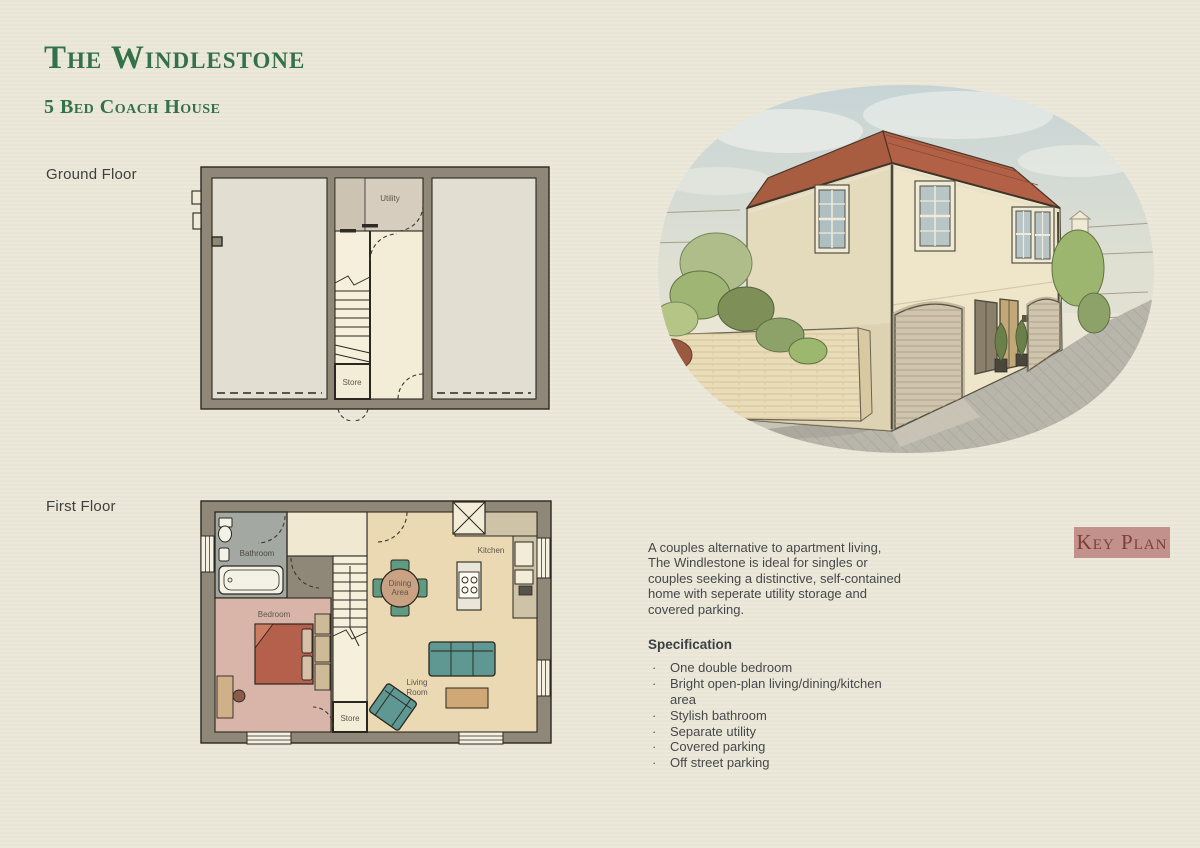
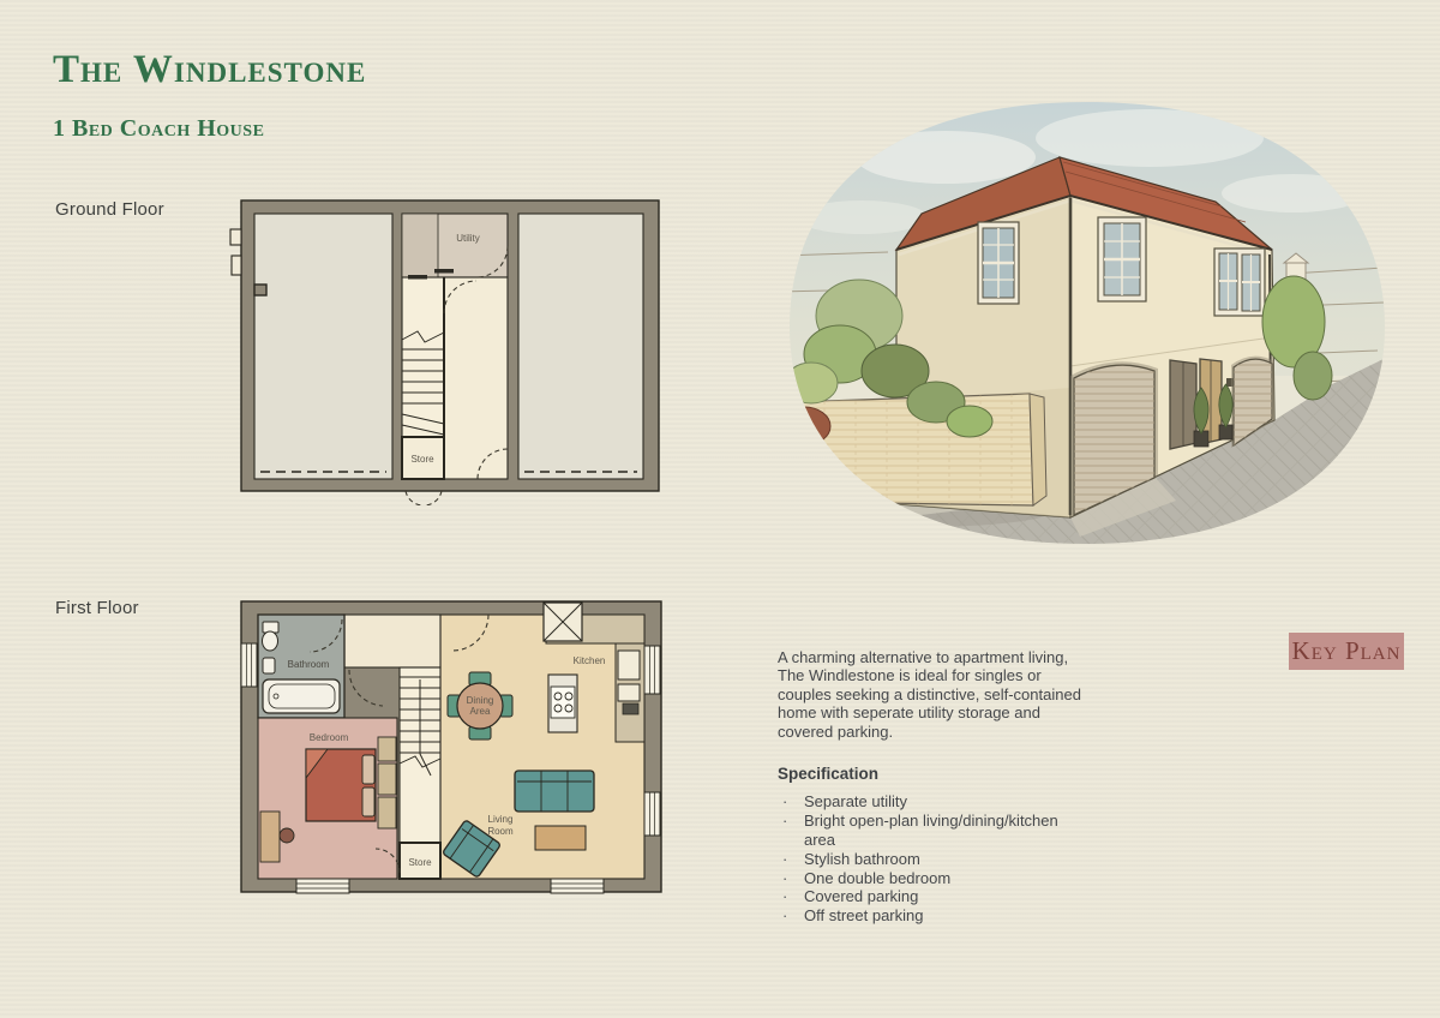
  The Windlestone
- 5 Bed Coach House
+ 1 Bed Coach House
  Ground Floor
  First Floor
  Utility
  Store
  Bathroom
  Bedroom
  Kitchen
  Dining
  Area
  Living
  Room
  Store
- A couples alternative to apartment living, The Windlestone is ideal for singles or couples seeking a distinctive, self-contained home with seperate utility storage and covered parking.
+ A charming alternative to apartment living, The Windlestone is ideal for singles or couples seeking a distinctive, self-contained home with seperate utility storage and covered parking.
  Specification
- One double bedroom
+ Separate utility
  Bright open-plan living/dining/kitchen area
  Stylish bathroom
- Separate utility
+ One double bedroom
  Covered parking
  Off street parking
  Key Plan
